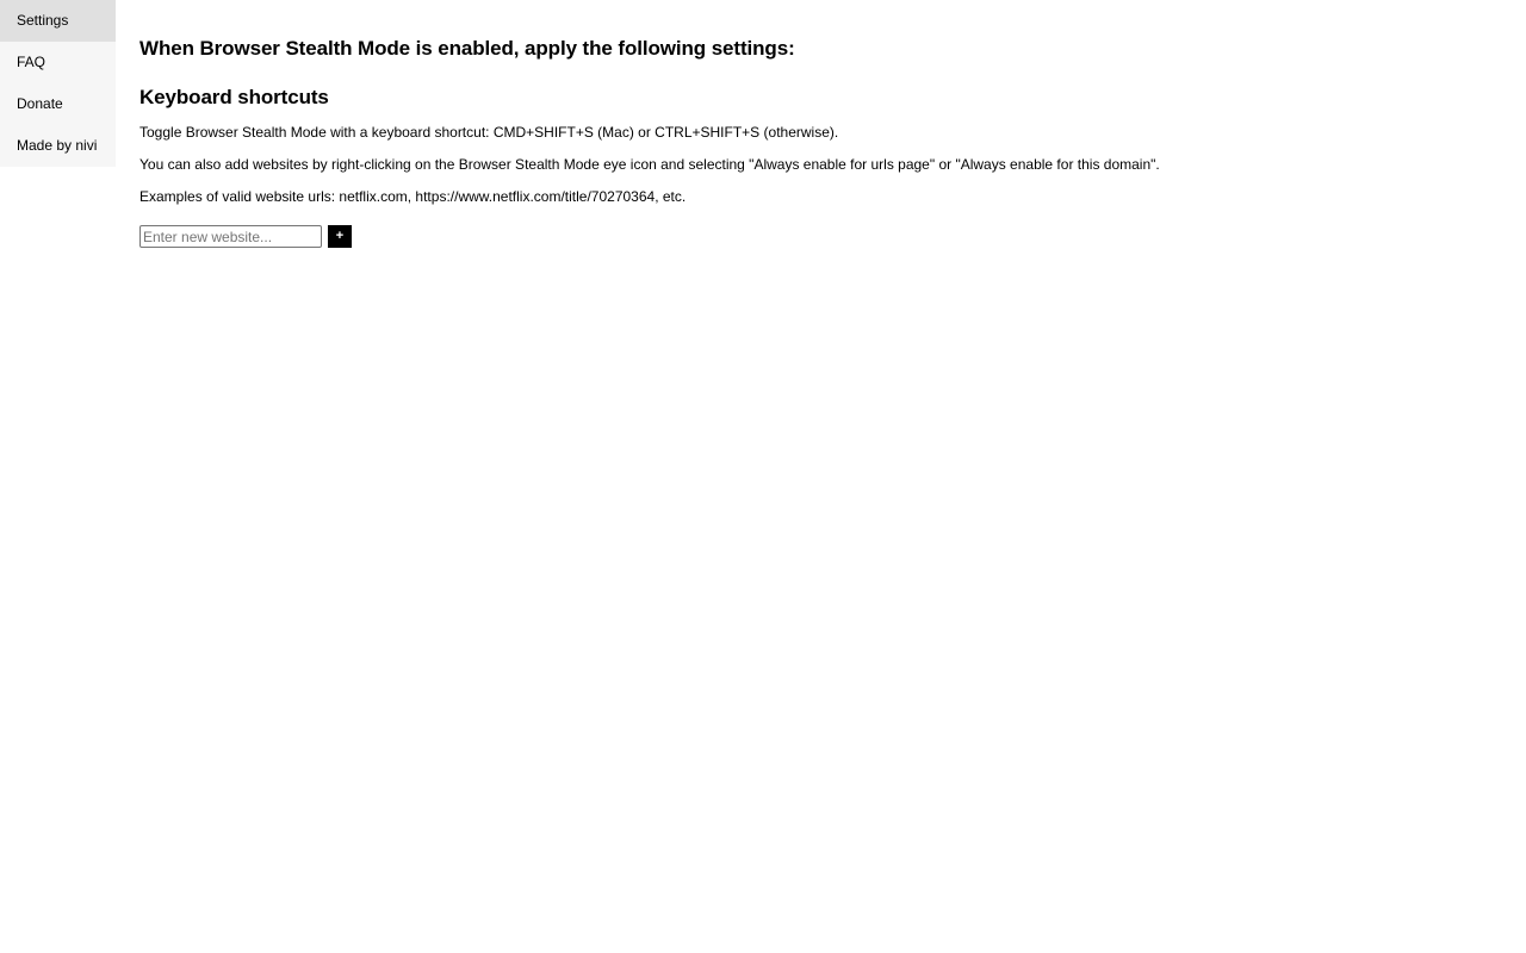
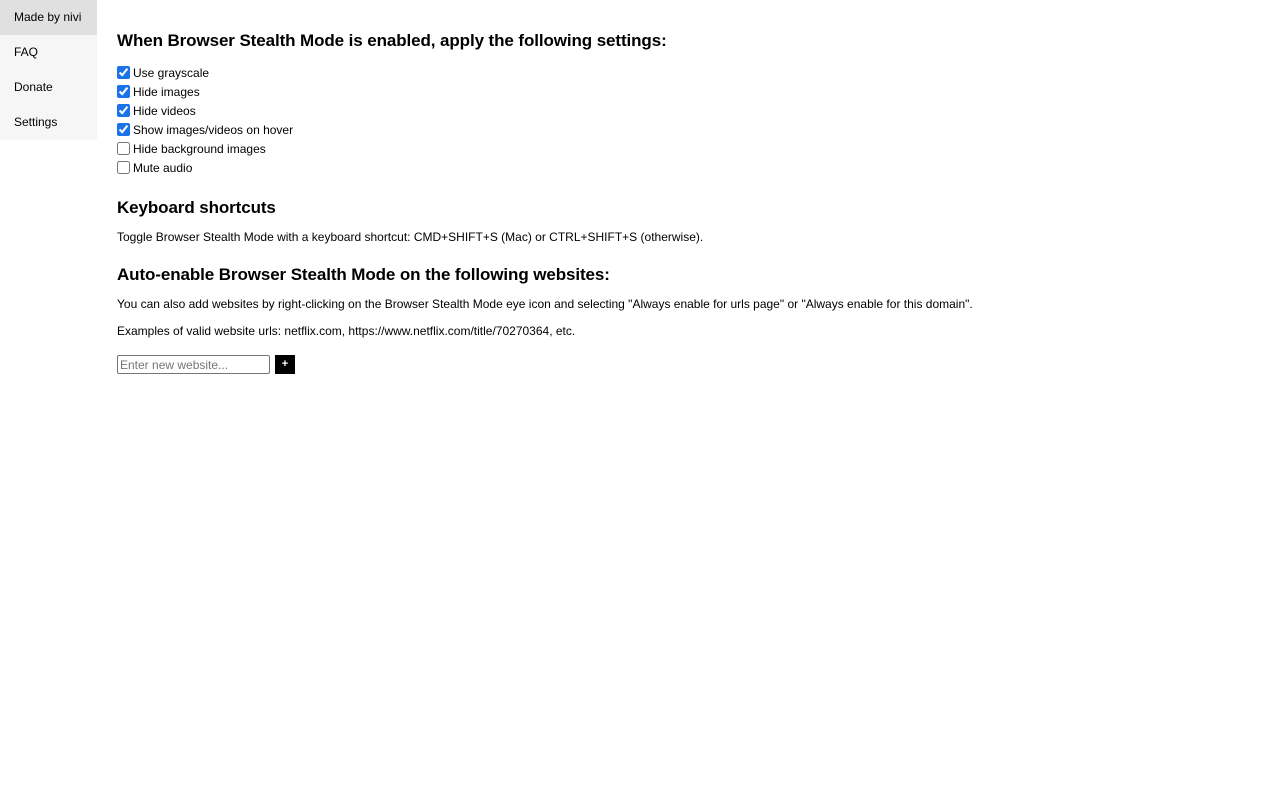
- Settings
+ Made by nivi
  FAQ
  Donate
- Made by nivi
+ Settings
  When Browser Stealth Mode is enabled, apply the following settings:
+ Use grayscale
+ Hide images
+ Hide videos
+ Show images/videos on hover
+ Hide background images
+ Mute audio
  Keyboard shortcuts
  Toggle Browser Stealth Mode with a keyboard shortcut: CMD+SHIFT+S (Mac) or CTRL+SHIFT+S (otherwise).
+ Auto-enable Browser Stealth Mode on the following websites:
  You can also add websites by right-clicking on the Browser Stealth Mode eye icon and selecting "Always enable for urls page" or "Always enable for this domain".
  Examples of valid website urls: netflix.com, https://www.netflix.com/title/70270364, etc.
  Enter new website...
  +
